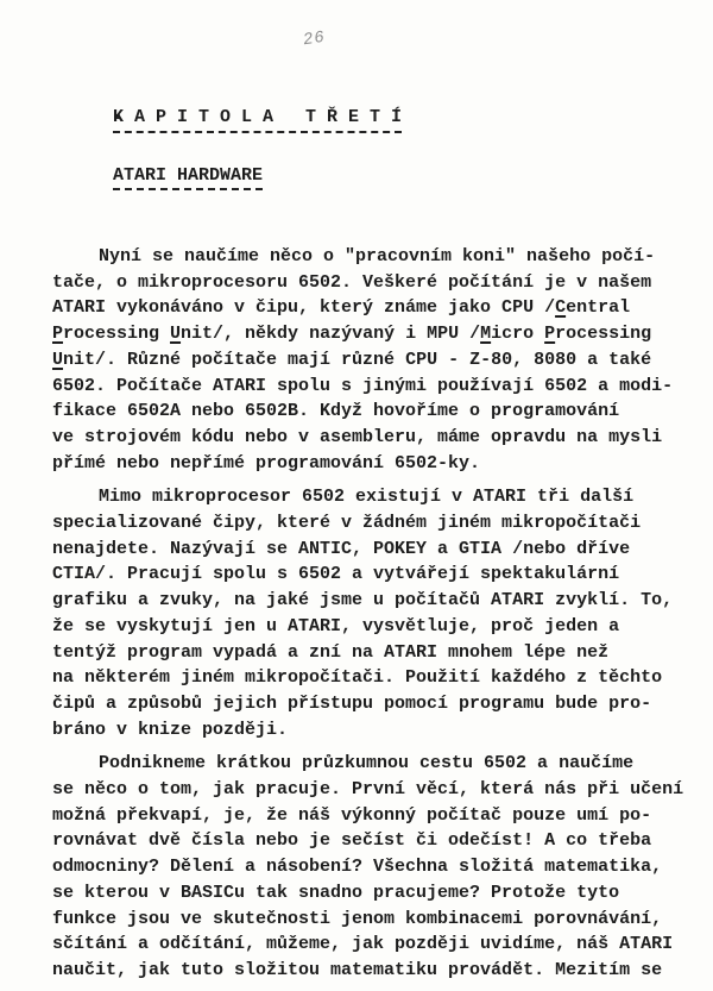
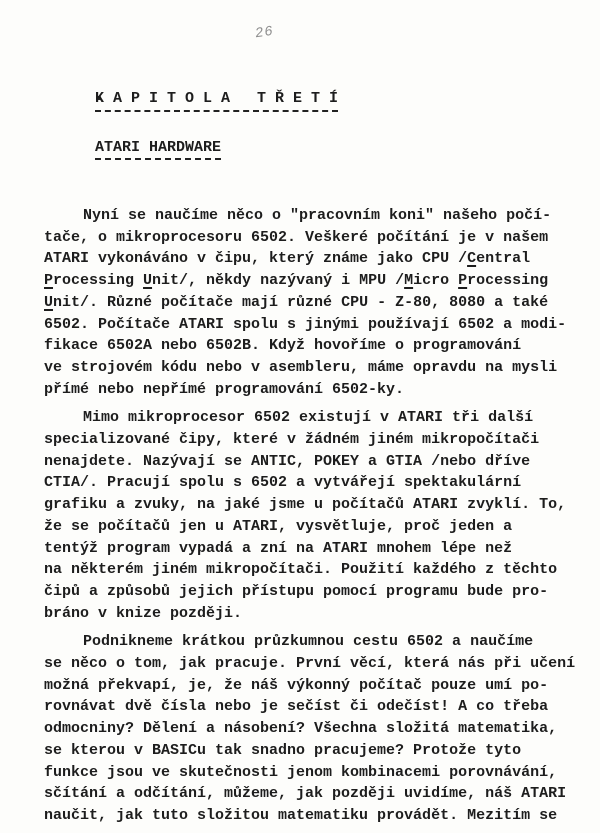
  K A P I T O L A T Ř E T Í
  ATARI HARDWARE
  Nyní se naučíme něco o "pracovním koni" našeho počí-
  tače, o mikroprocesoru 6502. Veškeré počítání je v našem
  ATARI vykonáváno v čipu, který známe jako CPU /Central
  Processing Unit/, někdy nazývaný i MPU /Micro Processing
  Unit/. Různé počítače mají různé CPU - Z-80, 8080 a také
  6502. Počítače ATARI spolu s jinými používají 6502 a modi-
  fikace 6502A nebo 6502B. Když hovoříme o programování
  ve strojovém kódu nebo v asembleru, máme opravdu na mysli
  přímé nebo nepřímé programování 6502-ky.
  Mimo mikroprocesor 6502 existují v ATARI tři další
  specializované čipy, které v žádném jiném mikropočítači
  nenajdete. Nazývají se ANTIC, POKEY a GTIA /nebo dříve
  CTIA/. Pracují spolu s 6502 a vytvářejí spektakulární
  grafiku a zvuky, na jaké jsme u počítačů ATARI zvyklí. To,
- že se vyskytují jen u ATARI, vysvětluje, proč jeden a
+ že se počítačů jen u ATARI, vysvětluje, proč jeden a
  tentýž program vypadá a zní na ATARI mnohem lépe než
  na některém jiném mikropočítači. Použití každého z těchto
  čipů a způsobů jejich přístupu pomocí programu bude pro-
  bráno v knize později.
  Podnikneme krátkou průzkumnou cestu 6502 a naučíme
  se něco o tom, jak pracuje. První věcí, která nás při učení
  možná překvapí, je, že náš výkonný počítač pouze umí po-
  rovnávat dvě čísla nebo je sečíst či odečíst! A co třeba
  odmocniny? Dělení a násobení? Všechna složitá matematika,
  se kterou v BASICu tak snadno pracujeme? Protože tyto
  funkce jsou ve skutečnosti jenom kombinacemi porovnávání,
  sčítání a odčítání, můžeme, jak později uvidíme, náš ATARI
  naučit, jak tuto složitou matematiku provádět. Mezitím se
